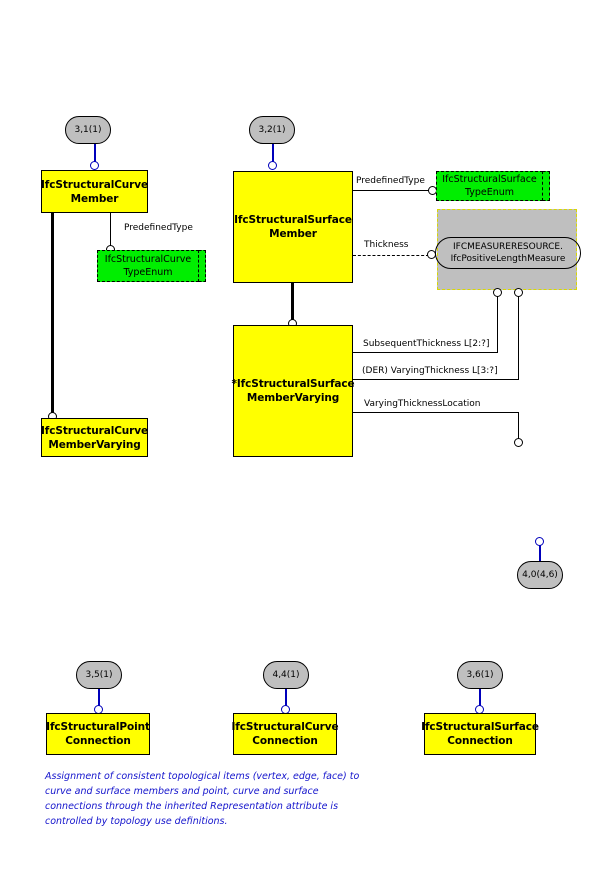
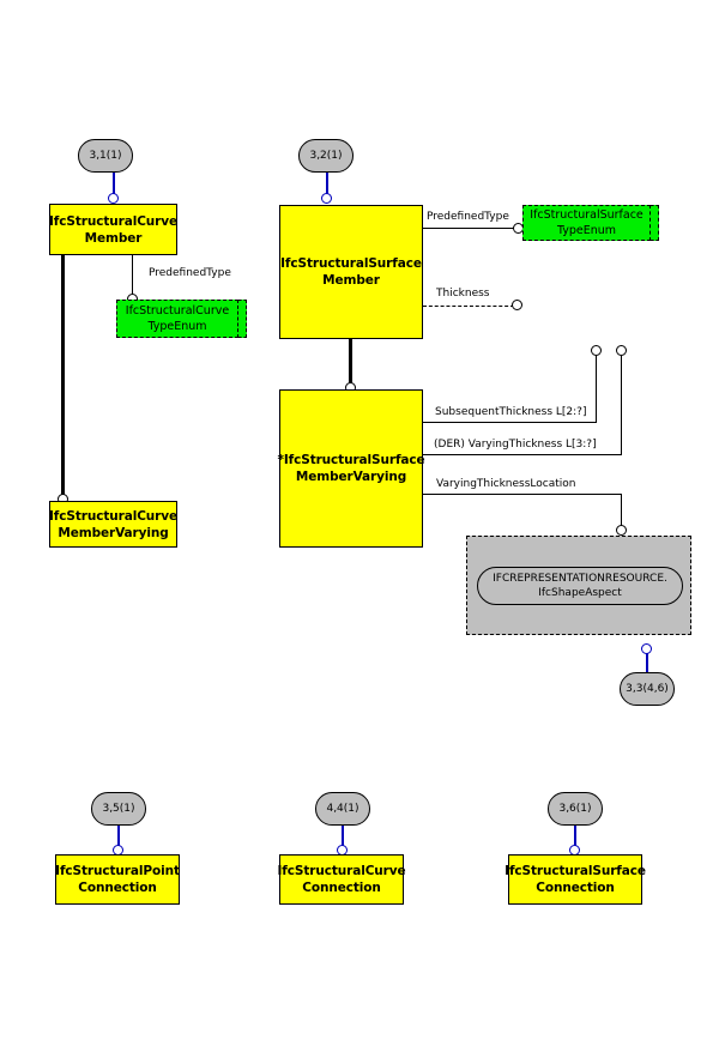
  3,1(1)
  IfcStructuralCurve
  Member
  IfcStructuralCurve
  MemberVarying
  PredefinedType
  IfcStructuralCurve TypeEnum
  3,2(1)
  IfcStructuralSurface
  Member
  *IfcStructuralSurface
  MemberVarying
  PredefinedType
  IfcStructuralSurface TypeEnum
  Thickness
- IFCMEASURERESOURCE.
- IfcPositiveLengthMeasure
  SubsequentThickness L[2:?]
  (DER) VaryingThickness L[3:?]
  VaryingThicknessLocation
+ IFCREPRESENTATIONRESOURCE.
+ IfcShapeAspect
- 4,0(4,6)
+ 3,3(4,6)
  3,5(1)
  IfcStructuralPoint
  Connection
  4,4(1)
  IfcStructuralCurve
  Connection
  3,6(1)
  IfcStructuralSurface
  Connection
- Assignment of consistent topological items (vertex, edge, face) to curve and surface members and point, curve and surface connections through the inherited Representation attribute is controlled by topology use definitions.
